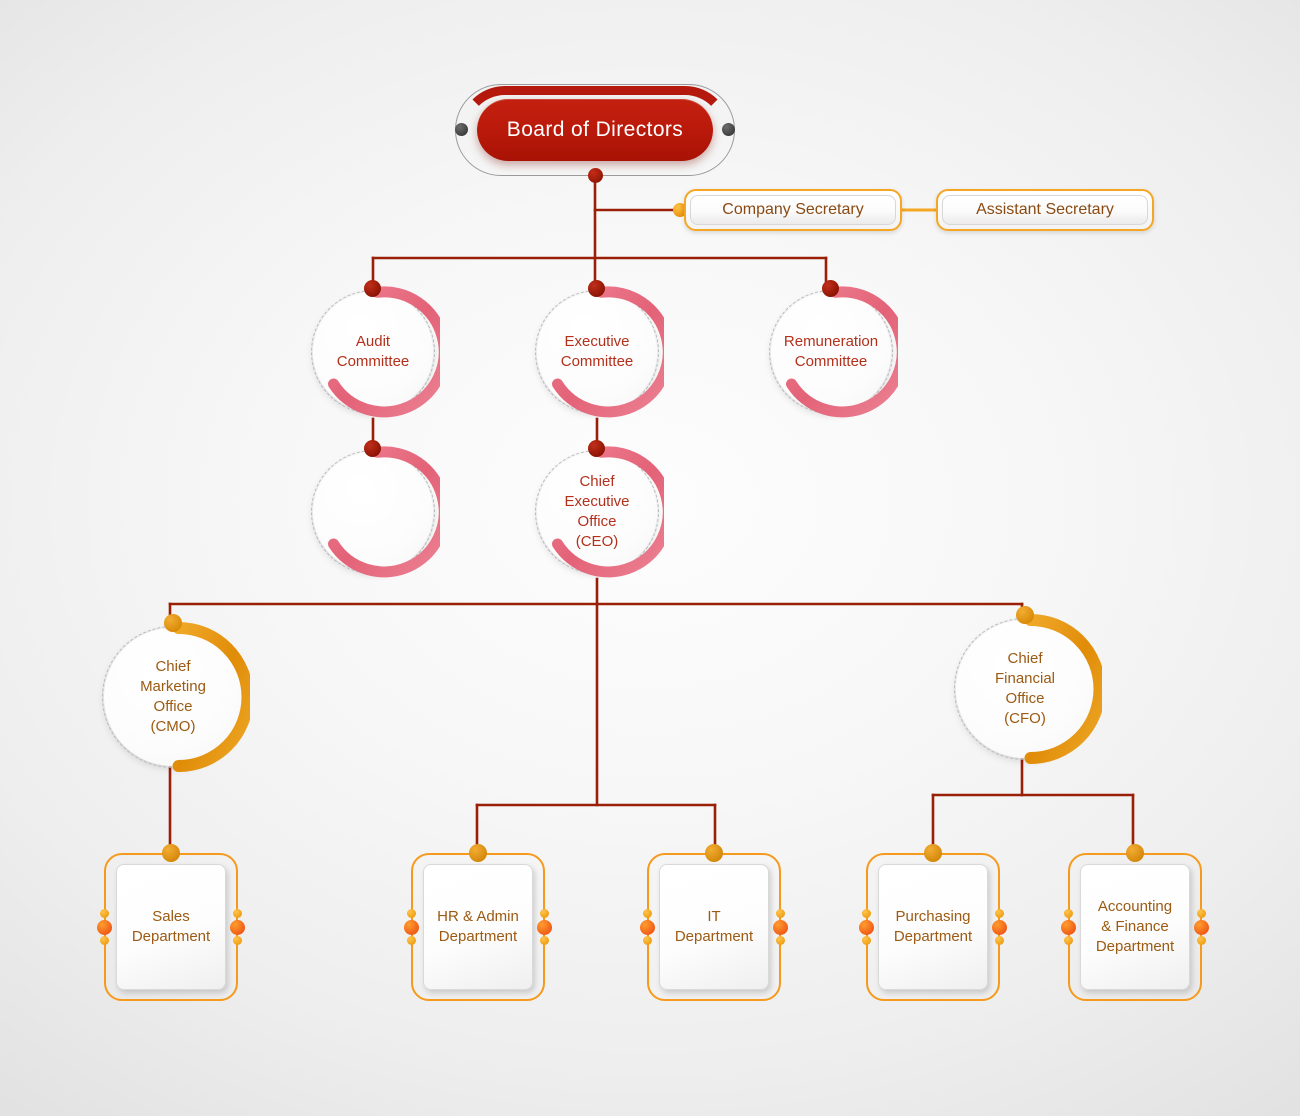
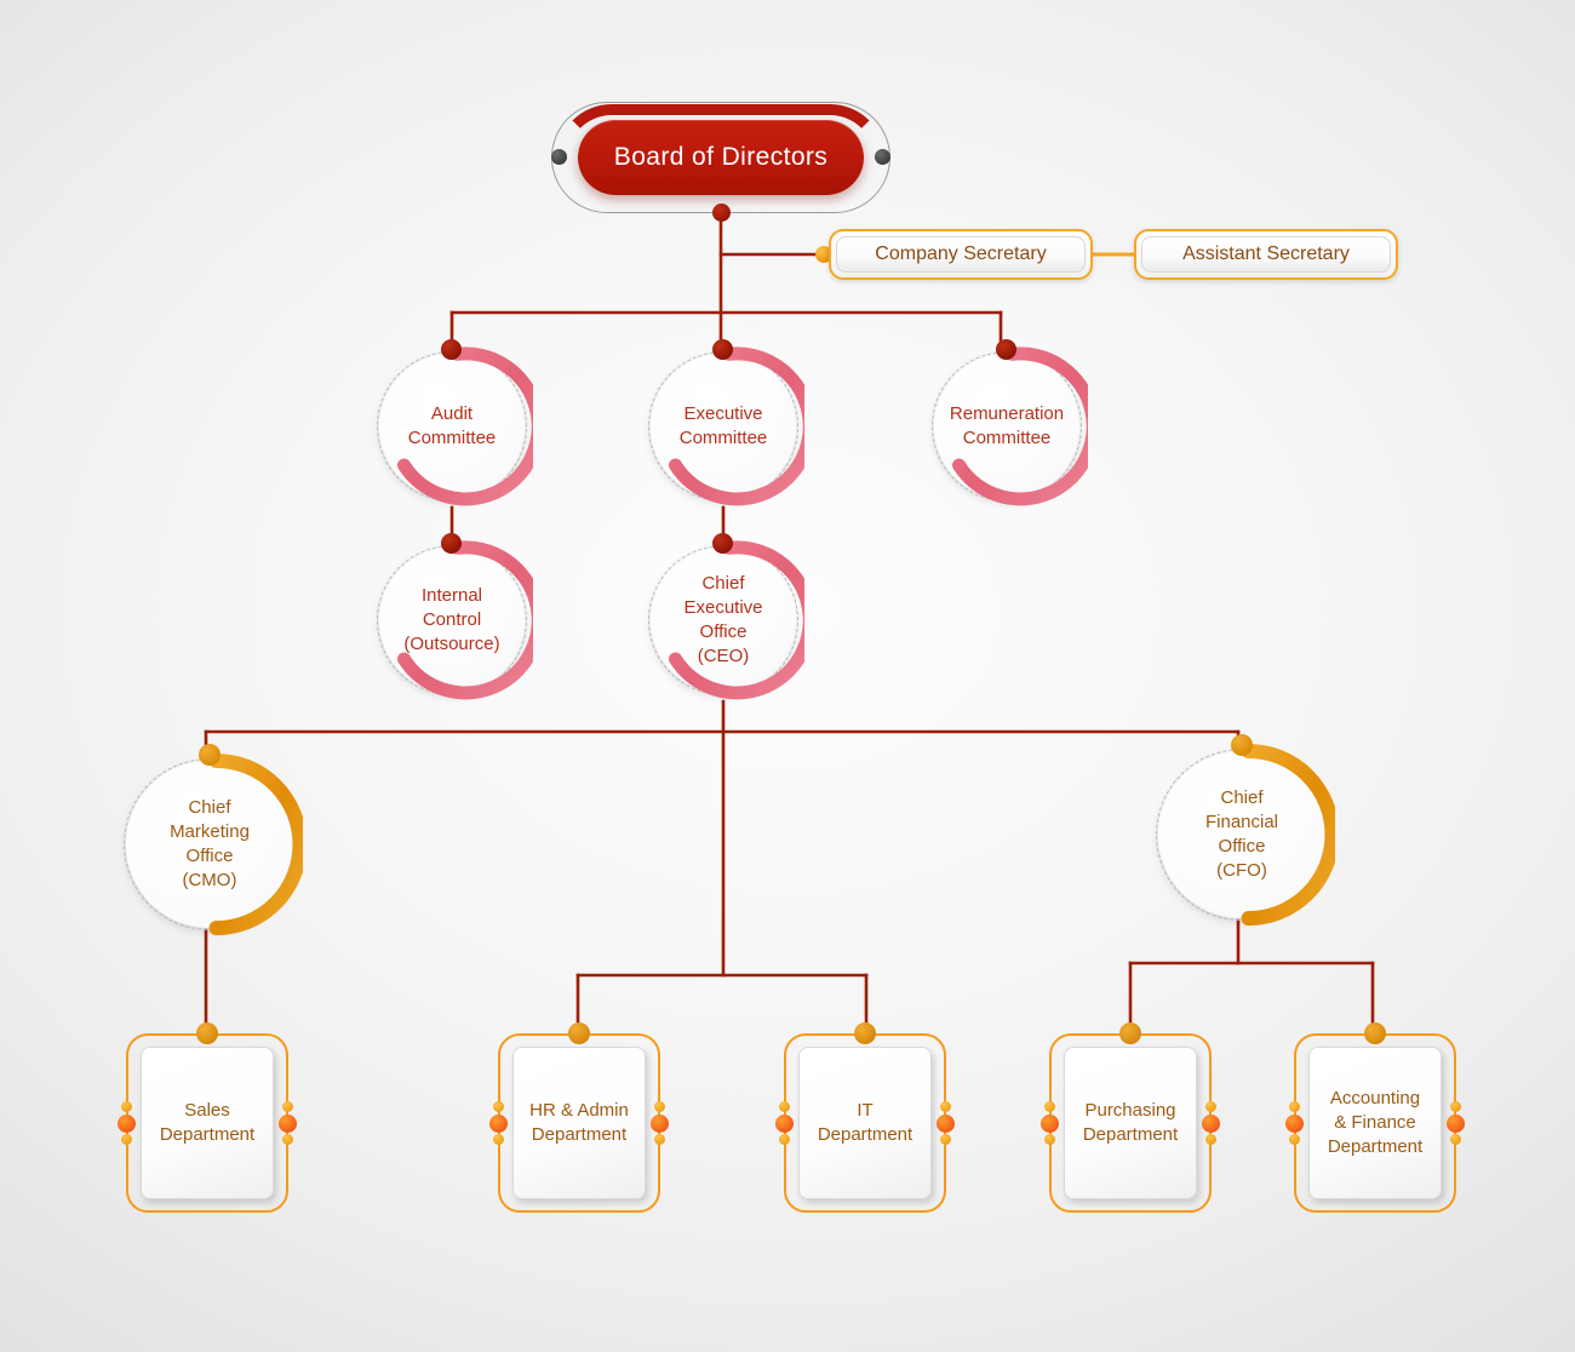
  Board of Directors
  Company Secretary
  Assistant Secretary
  Audit
  Committee
  Executive
  Committee
  Remuneration
  Committee
+ Internal
+ Control
+ (Outsource)
  Chief
  Executive
  Office
  (CEO)
  Chief
  Marketing
  Office
  (CMO)
  Chief
  Financial
  Office
  (CFO)
  Sales
  Department
  HR & Admin
  Department
  IT
  Department
  Purchasing
  Department
  Accounting
  & Finance
  Department
